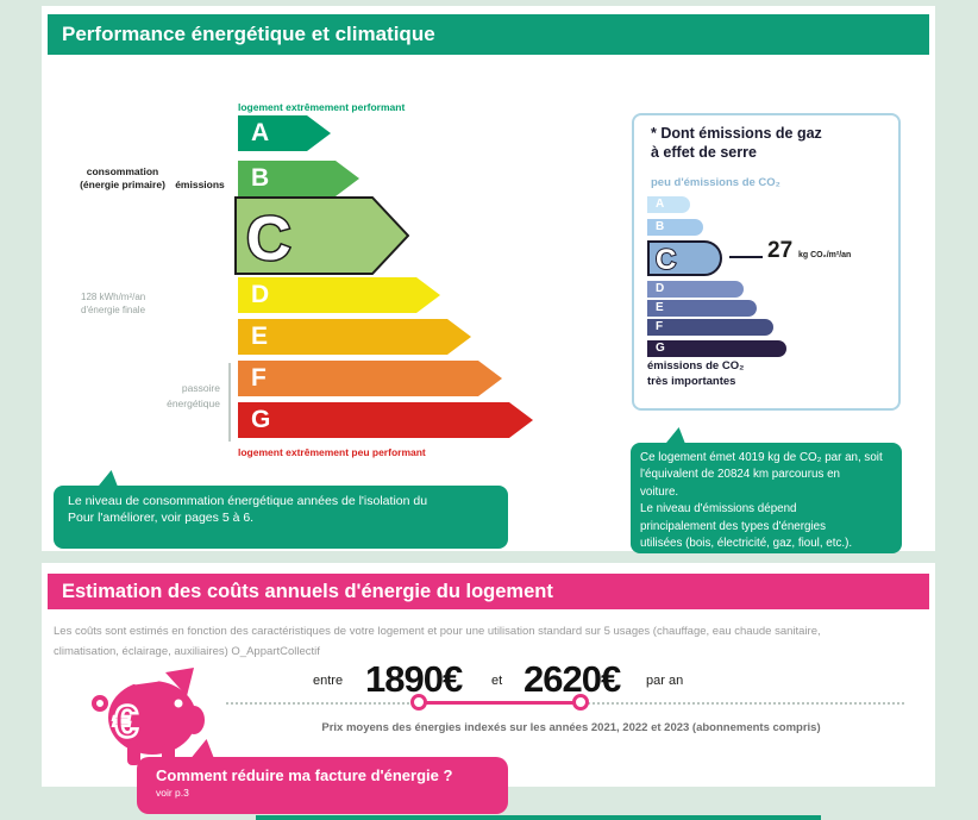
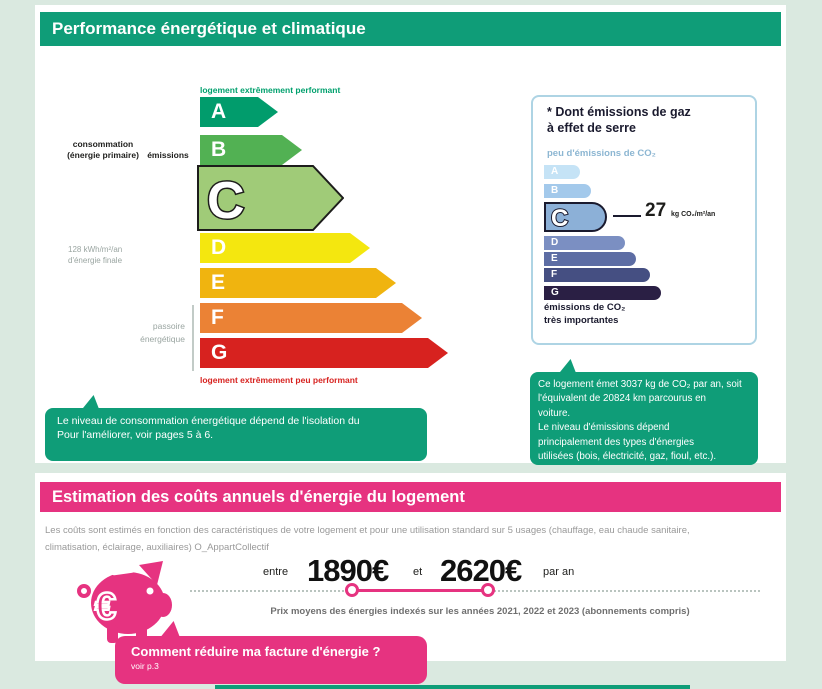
  Performance énergétique et climatique
  logement extrêmement performant
  A
  B
  C
  D
  E
  F
  G
  logement extrêmement peu performant
  consommation
  (énergie primaire)
  émissions
  128 kWh/m²/an
  d'énergie finale
  passoire
  énergétique
  * Dont émissions de gaz
  à effet de serre
  peu d'émissions de CO₂
  A
  B
  C
  D
  E
  F
  G
  27
  émissions de CO₂
  très importantes
- Le niveau de consommation énergétique années de l'isolation du
+ Le niveau de consommation énergétique dépend de l'isolation du
  Pour l'améliorer, voir pages 5 à 6.
- Ce logement émet 4019 kg de CO₂ par an, soit
+ Ce logement émet 3037 kg de CO₂ par an, soit
  l'équivalent de 20824 km parcourus en
  voiture.
  Le niveau d'émissions dépend
  principalement des types d'énergies
  utilisées (bois, électricité, gaz, fioul, etc.).
  Estimation des coûts annuels d'énergie du logement
  Les coûts sont estimés en fonction des caractéristiques de votre logement et pour une utilisation standard sur 5 usages (chauffage, eau chaude sanitaire,
  climatisation, éclairage, auxiliaires) O_AppartCollectif
  €
  entre
  1890€
  et
  2620€
  par an
  Prix moyens des énergies indexés sur les années 2021, 2022 et 2023 (abonnements compris)
  Comment réduire ma facture d'énergie ?
  voir p.3
